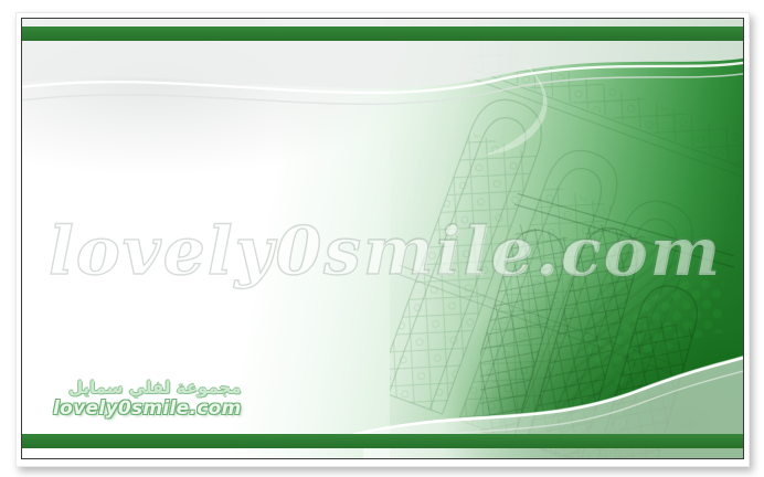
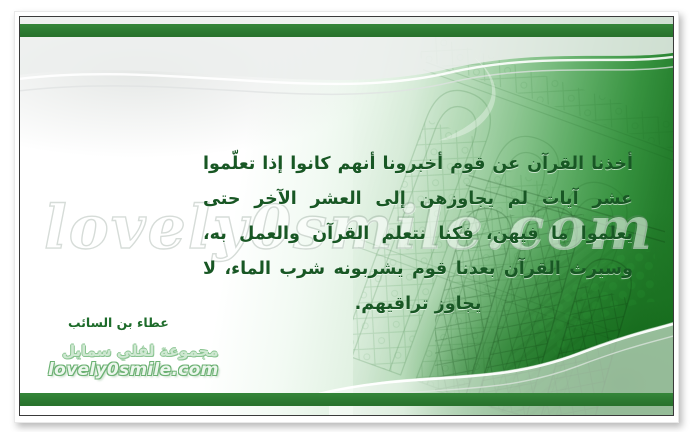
  lovely0smile.com
+ أخذنا القرآن عن قوم أخبرونا أنهم كانوا إذا تعلّموا عشر آيات لم يجاوزهن إلى العشر الآخر حتى يعلموا ما فيهن، فكنا نتعلم القرآن والعمل به، وسيرث القرآن بعدنا قوم يشربونه شرب الماء، لا يجاوز تراقيهم.
+ عطاء بن السائب
  مجموعة لفلي سمايل
  lovely0smile.com
